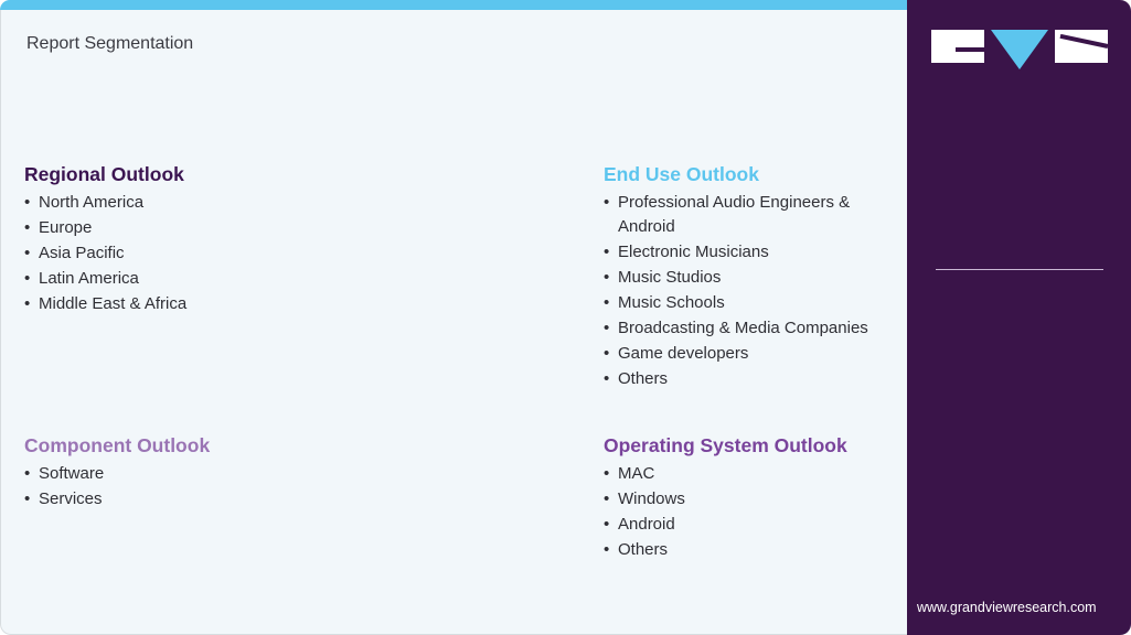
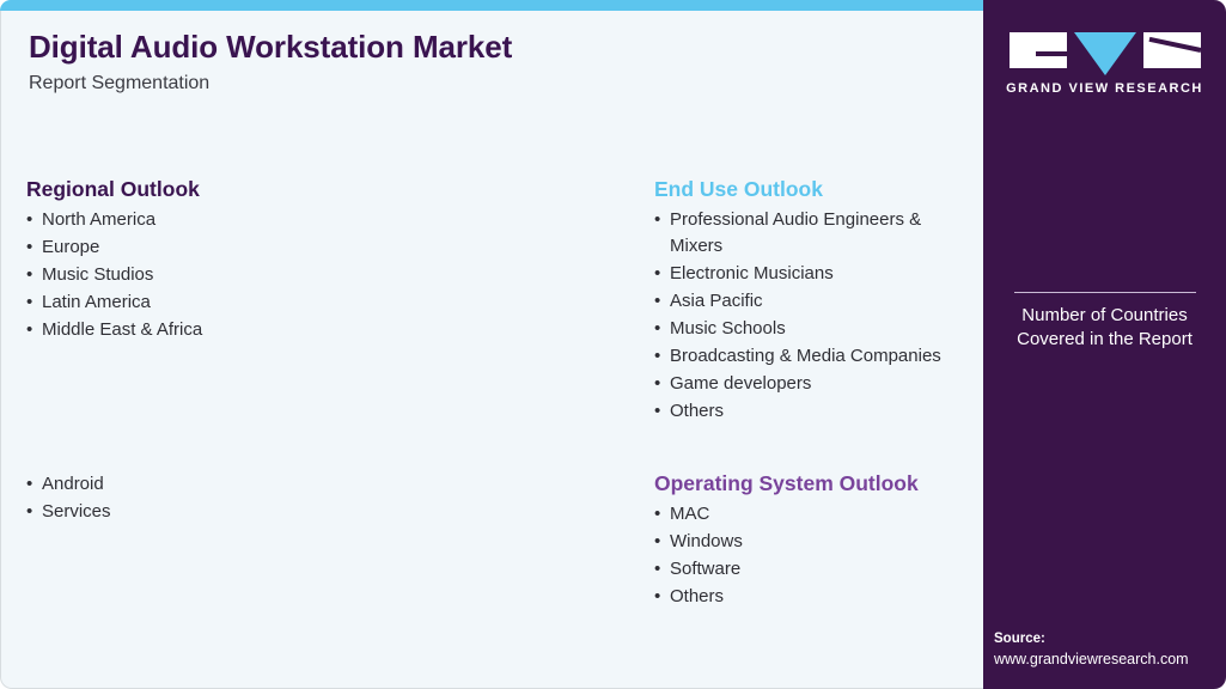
+ Digital Audio Workstation Market
  Report Segmentation
  Regional Outlook
  •
  North America
  •
  Europe
  •
- Asia Pacific
+ Music Studios
  •
  Latin America
  •
  Middle East & Africa
- Component Outlook
  •
- Software
+ Android
  •
  Services
  End Use Outlook
  •
- Professional Audio Engineers & Android
+ Professional Audio Engineers & Mixers
  •
  Electronic Musicians
  •
- Music Studios
+ Asia Pacific
  •
  Music Schools
  •
  Broadcasting & Media Companies
  •
  Game developers
  •
  Others
  Operating System Outlook
  •
  MAC
  •
  Windows
  •
- Android
+ Software
  •
  Others
+ GRAND VIEW RESEARCH
+ Number of Countries
+ Covered in the Report
+ Source:
  www.grandviewresearch.com
